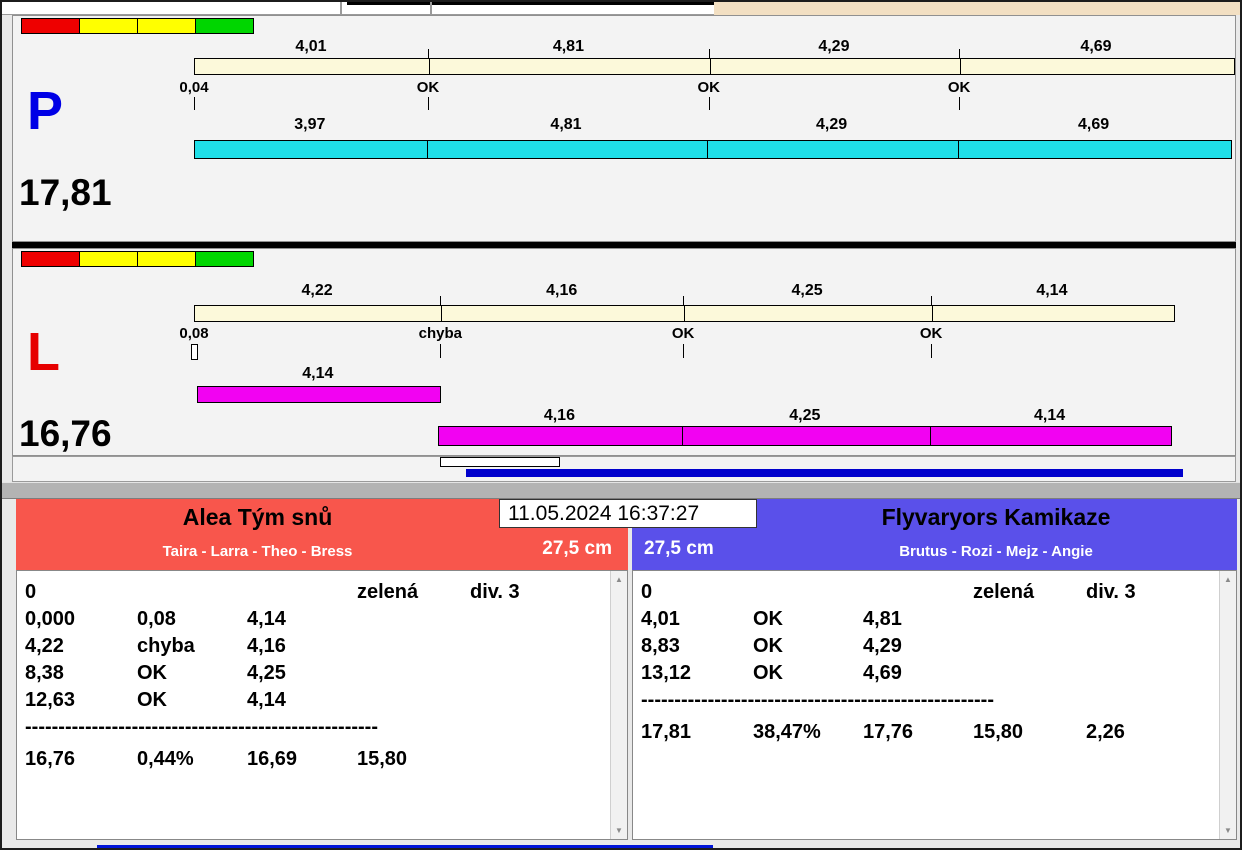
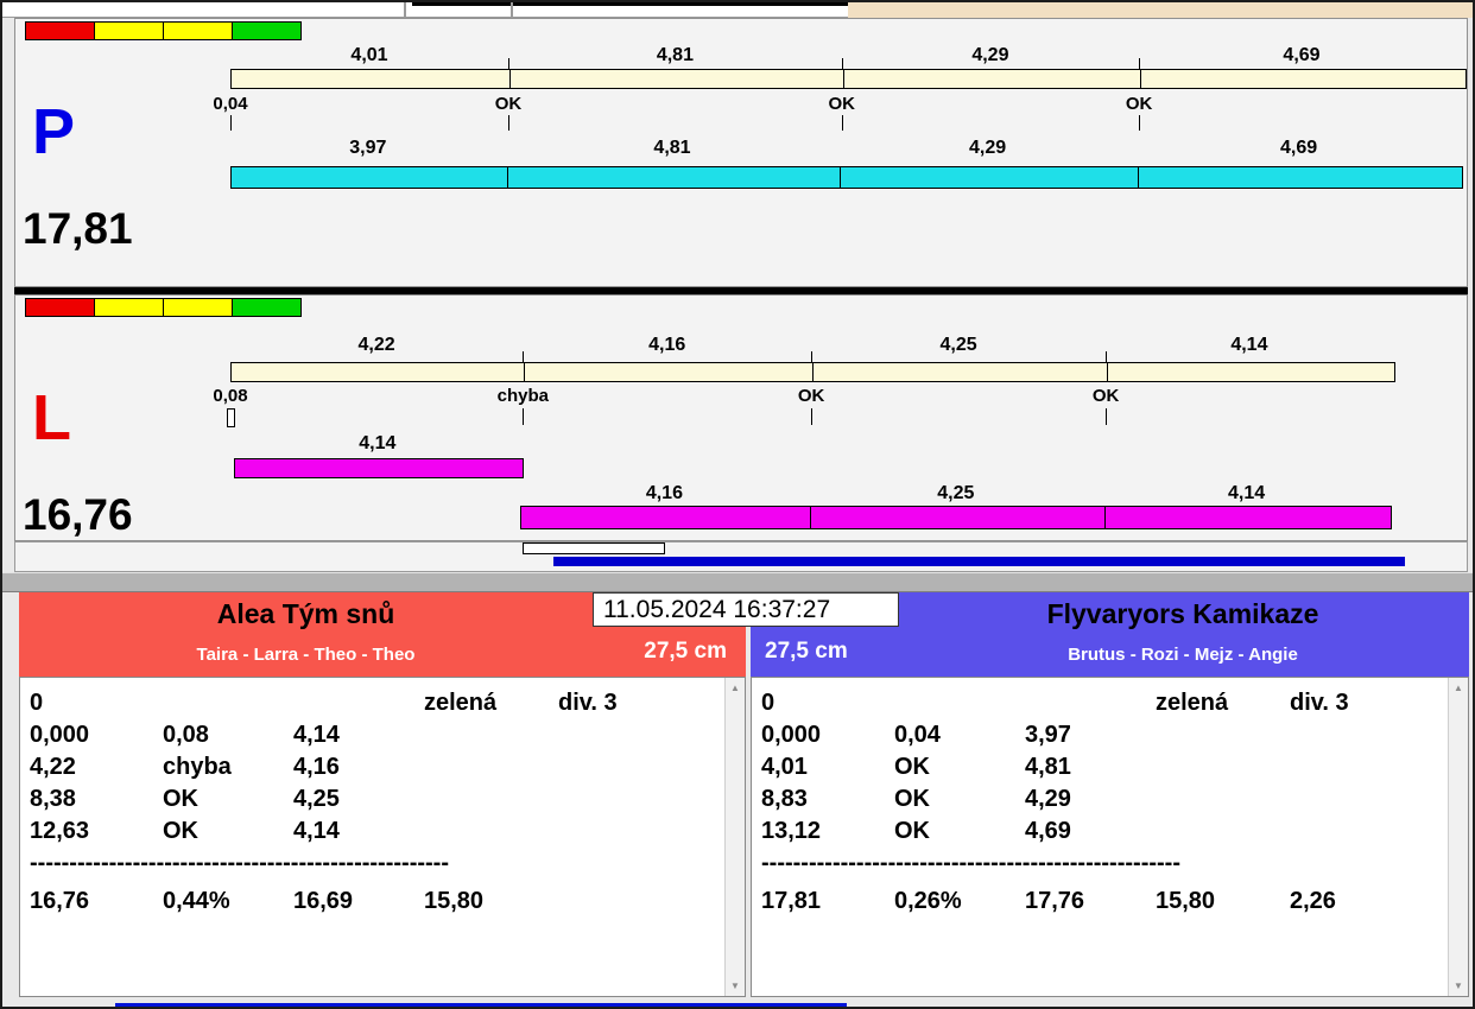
  P
  17,81
  4,01
  4,81
  4,29
  4,69
  0,04
  OK
  OK
  OK
  3,97
  4,81
  4,29
  4,69
  L
  16,76
  4,22
  4,16
  4,25
  4,14
  0,08
  chyba
  OK
  OK
  4,14
  4,16
  4,25
  4,14
  Alea Tým snů
- Taira - Larra - Theo - Bress
+ Taira - Larra - Theo - Theo
  27,5 cm
  0 zelená div. 3
  0,000 0,08 4,14
  4,22 chyba 4,16
  8,38 OK 4,25
  12,63 OK 4,14
  -----------------------------------------------------
  16,76 0,44% 16,69 15,80
  ▲
  ▼
  Flyvaryors Kamikaze
  Brutus - Rozi - Mejz - Angie
  27,5 cm
  0 zelená div. 3
+ 0,000 0,04 3,97
  4,01 OK 4,81
  8,83 OK 4,29
  13,12 OK 4,69
  -----------------------------------------------------
- 17,81 38,47% 17,76 15,80 2,26
+ 17,81 0,26% 17,76 15,80 2,26
  ▲
  ▼
  11.05.2024 16:37:27
